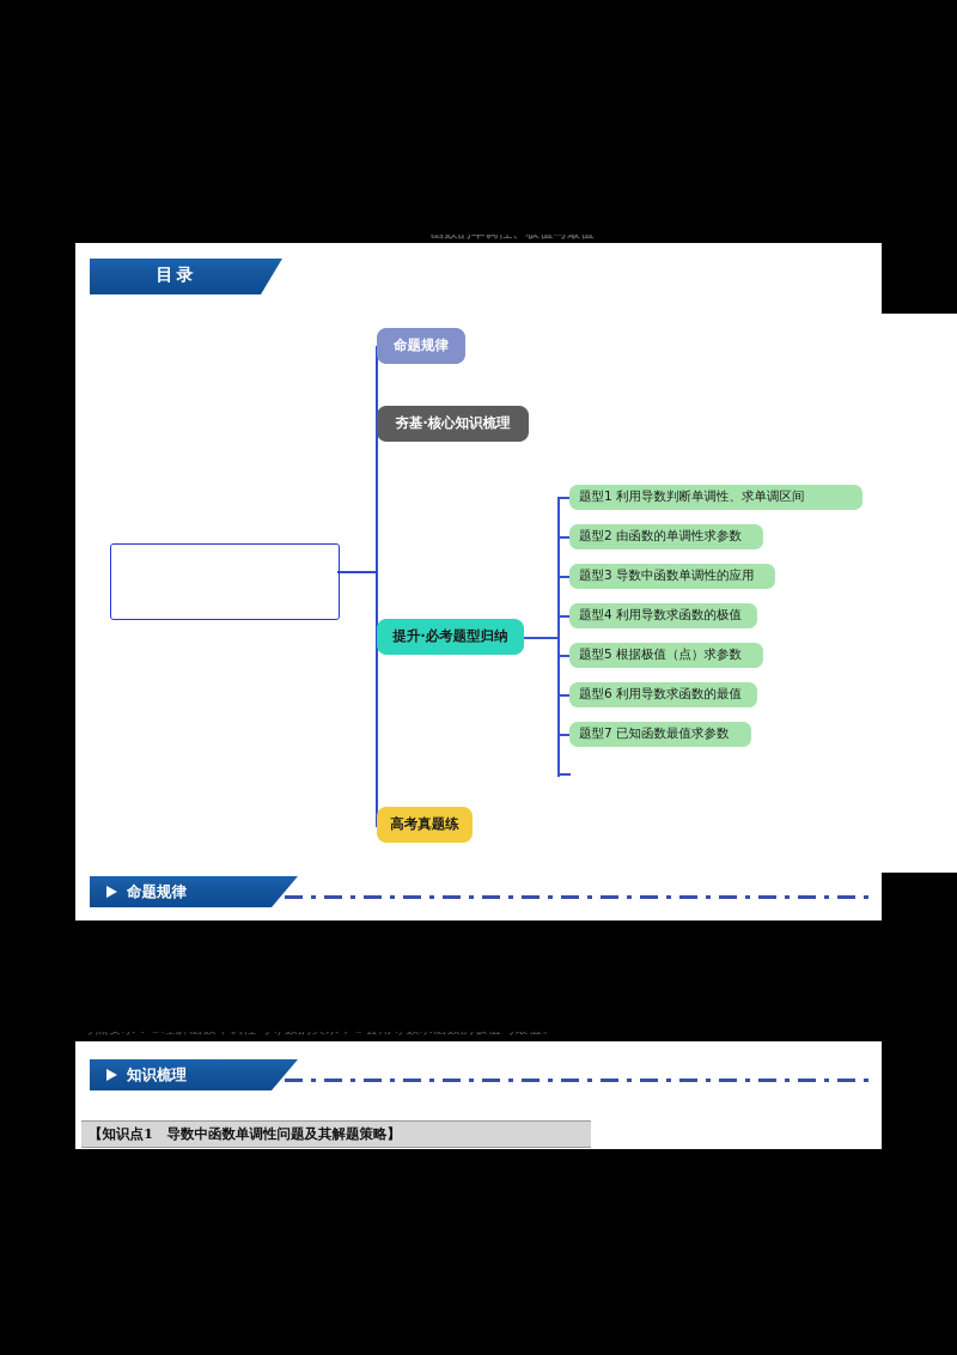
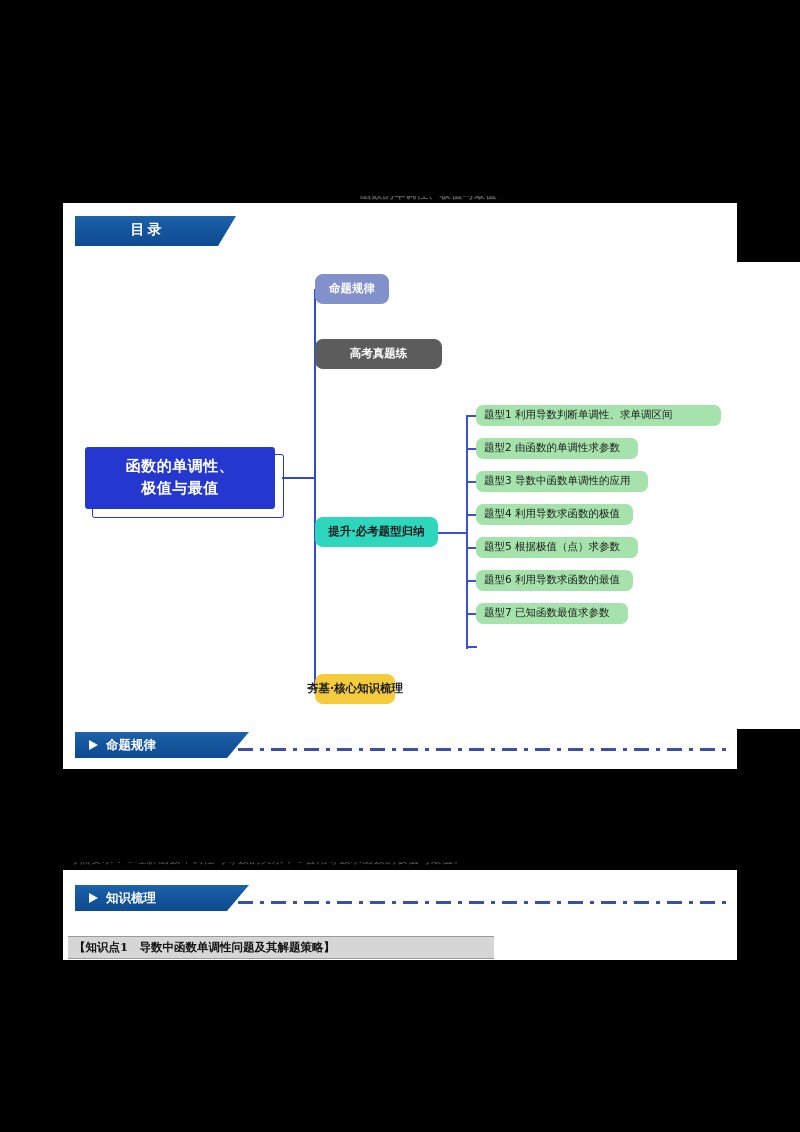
  目录
+ 函数的单调性、
+ 极值与最值
  命题规律
- 夯基·核心知识梳理
+ 高考真题练
  提升·必考题型归纳
- 高考真题练
+ 夯基·核心知识梳理
  题型1 利用导数判断单调性、求单调区间
  题型2 由函数的单调性求参数
  题型3 导数中函数单调性的应用
  题型4 利用导数求函数的极值
  题型5 根据极值（点）求参数
  题型6 利用导数求函数的最值
  题型7 已知函数最值求参数
  命题规律
  知识梳理
  【知识点1 导数中函数单调性问题及其解题策略】
